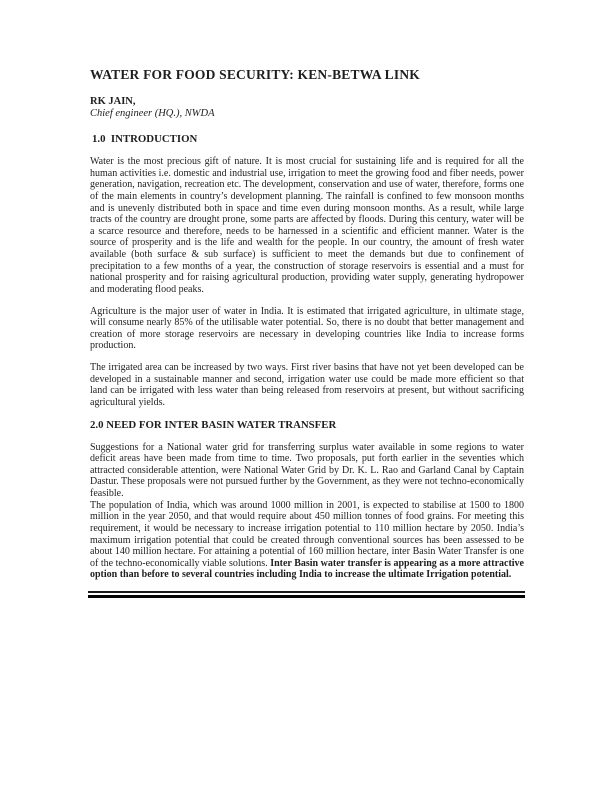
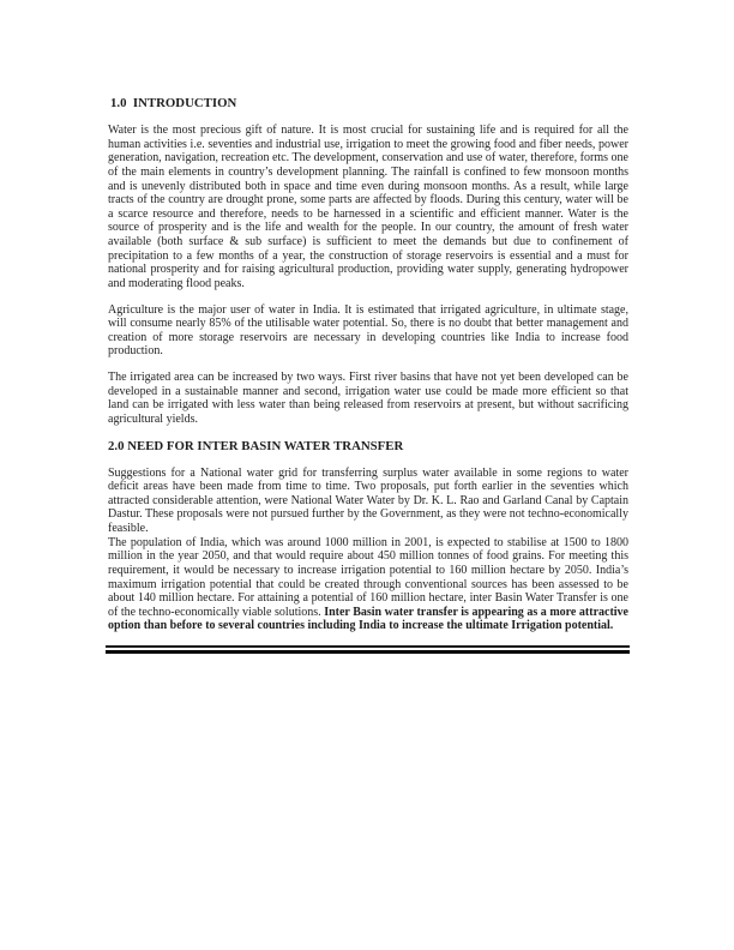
- WATER FOR FOOD SECURITY: KEN-BETWA LINK
- RK JAIN,
- Chief engineer (HQ.), NWDA
  1.0 INTRODUCTION
- Water is the most precious gift of nature. It is most crucial for sustaining life and is required for all the human activities i.e. domestic and industrial use, irrigation to meet the growing food and fiber needs, power generation, navigation, recreation etc. The development, conservation and use of water, therefore, forms one of the main elements in country’s development planning. The rainfall is confined to few monsoon months and is unevenly distributed both in space and time even during monsoon months. As a result, while large tracts of the country are drought prone, some parts are affected by floods. During this century, water will be a scarce resource and therefore, needs to be harnessed in a scientific and efficient manner. Water is the source of prosperity and is the life and wealth for the people. In our country, the amount of fresh water available (both surface & sub surface) is sufficient to meet the demands but due to confinement of precipitation to a few months of a year, the construction of storage reservoirs is essential and a must for national prosperity and for raising agricultural production, providing water supply, generating hydropower and moderating flood peaks.
+ Water is the most precious gift of nature. It is most crucial for sustaining life and is required for all the human activities i.e. seventies and industrial use, irrigation to meet the growing food and fiber needs, power generation, navigation, recreation etc. The development, conservation and use of water, therefore, forms one of the main elements in country’s development planning. The rainfall is confined to few monsoon months and is unevenly distributed both in space and time even during monsoon months. As a result, while large tracts of the country are drought prone, some parts are affected by floods. During this century, water will be a scarce resource and therefore, needs to be harnessed in a scientific and efficient manner. Water is the source of prosperity and is the life and wealth for the people. In our country, the amount of fresh water available (both surface & sub surface) is sufficient to meet the demands but due to confinement of precipitation to a few months of a year, the construction of storage reservoirs is essential and a must for national prosperity and for raising agricultural production, providing water supply, generating hydropower and moderating flood peaks.
- Agriculture is the major user of water in India. It is estimated that irrigated agriculture, in ultimate stage, will consume nearly 85% of the utilisable water potential. So, there is no doubt that better management and creation of more storage reservoirs are necessary in developing countries like India to increase forms production.
+ Agriculture is the major user of water in India. It is estimated that irrigated agriculture, in ultimate stage, will consume nearly 85% of the utilisable water potential. So, there is no doubt that better management and creation of more storage reservoirs are necessary in developing countries like India to increase food production.
  The irrigated area can be increased by two ways. First river basins that have not yet been developed can be developed in a sustainable manner and second, irrigation water use could be made more efficient so that land can be irrigated with less water than being released from reservoirs at present, but without sacrificing agricultural yields.
  2.0 NEED FOR INTER BASIN WATER TRANSFER
- Suggestions for a National water grid for transferring surplus water available in some regions to water deficit areas have been made from time to time. Two proposals, put forth earlier in the seventies which attracted considerable attention, were National Water Grid by Dr. K. L. Rao and Garland Canal by Captain Dastur. These proposals were not pursued further by the Government, as they were not techno-economically feasible.
+ Suggestions for a National water grid for transferring surplus water available in some regions to water deficit areas have been made from time to time. Two proposals, put forth earlier in the seventies which attracted considerable attention, were National Water Water by Dr. K. L. Rao and Garland Canal by Captain Dastur. These proposals were not pursued further by the Government, as they were not techno-economically feasible.
- The population of India, which was around 1000 million in 2001, is expected to stabilise at 1500 to 1800 million in the year 2050, and that would require about 450 million tonnes of food grains. For meeting this requirement, it would be necessary to increase irrigation potential to 110 million hectare by 2050. India’s maximum irrigation potential that could be created through conventional sources has been assessed to be about 140 million hectare. For attaining a potential of 160 million hectare, inter Basin Water Transfer is one of the techno-economically viable solutions. Inter Basin water transfer is appearing as a more attractive option than before to several countries including India to increase the ultimate Irrigation potential.
+ The population of India, which was around 1000 million in 2001, is expected to stabilise at 1500 to 1800 million in the year 2050, and that would require about 450 million tonnes of food grains. For meeting this requirement, it would be necessary to increase irrigation potential to 160 million hectare by 2050. India’s maximum irrigation potential that could be created through conventional sources has been assessed to be about 140 million hectare. For attaining a potential of 160 million hectare, inter Basin Water Transfer is one of the techno-economically viable solutions. Inter Basin water transfer is appearing as a more attractive option than before to several countries including India to increase the ultimate Irrigation potential.
